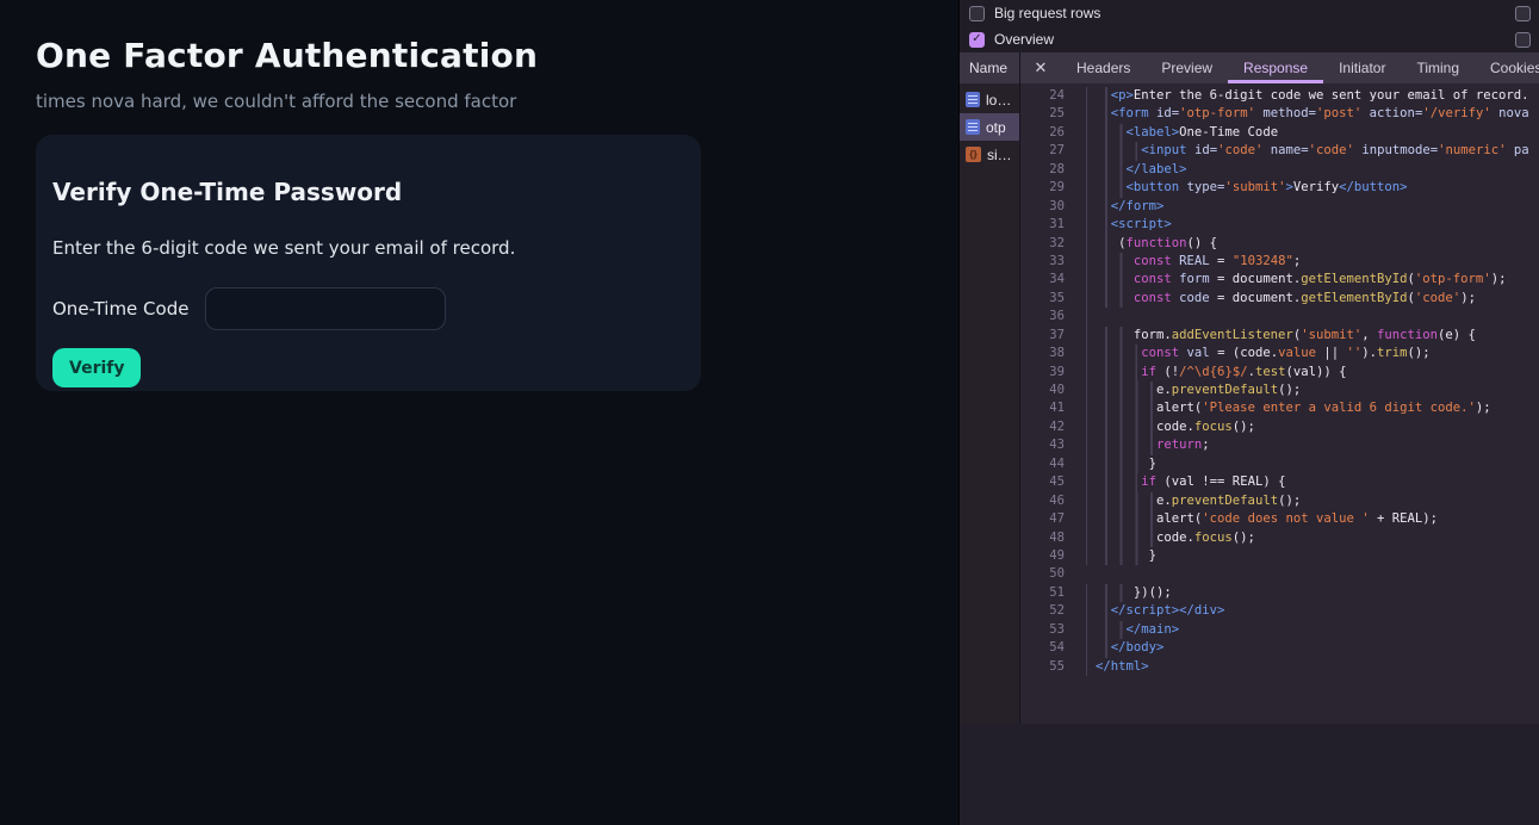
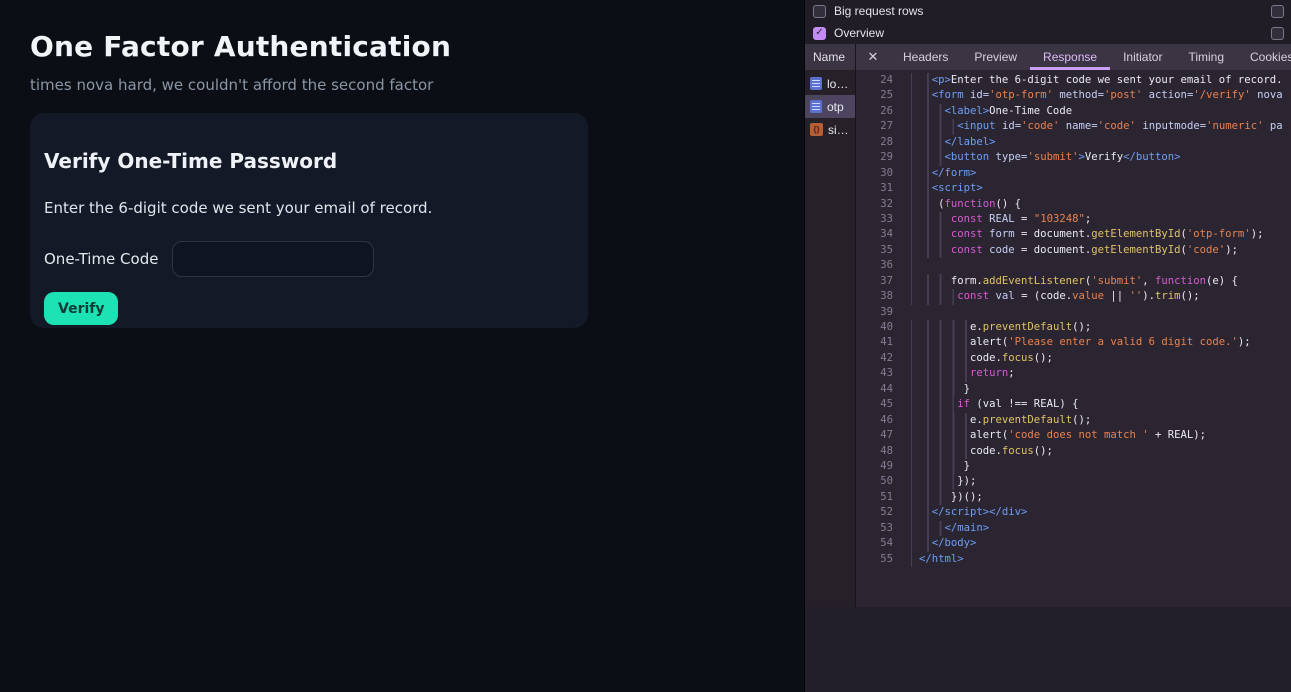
  One Factor Authentication
  times nova hard, we couldn't afford the second factor
  Verify One-Time Password
  Enter the 6-digit code we sent your email of record.
  One-Time Code
  Verify
  Big request rows
  ✓
  Overview
  Name
  ✕
  Headers
  Preview
  Response
  Initiator
  Timing
  Cookies
  lo…
  otp
  si…
  24
  <p>Enter the 6-digit code we sent your email of record.
  25
  <form id='otp-form' method='post' action='/verify' nova
  26
  <label>One-Time Code
  27
  <input id='code' name='code' inputmode='numeric' pa
  28
  </label>
  29
  <button type='submit'>Verify</button>
  30
  </form>
  31
  <script>
  32
  (function() {
  33
  const REAL = "103248";
  34
  const form = document.getElementById('otp-form');
  35
  const code = document.getElementById('code');
  36
  37
  form.addEventListener('submit', function(e) {
  38
  const val = (code.value || '').trim();
  39
- if (!/^\d{6}$/.test(val)) {
  40
  e.preventDefault();
  41
  alert('Please enter a valid 6 digit code.');
  42
  code.focus();
  43
  return;
  44
  }
  45
  if (val !== REAL) {
  46
  e.preventDefault();
  47
- alert('code does not value ' + REAL);
+ alert('code does not match ' + REAL);
  48
  code.focus();
  49
  }
  50
+ });
  51
  })();
  52
  </script></div>
  53
  </main>
  54
  </body>
  55
  </html>
